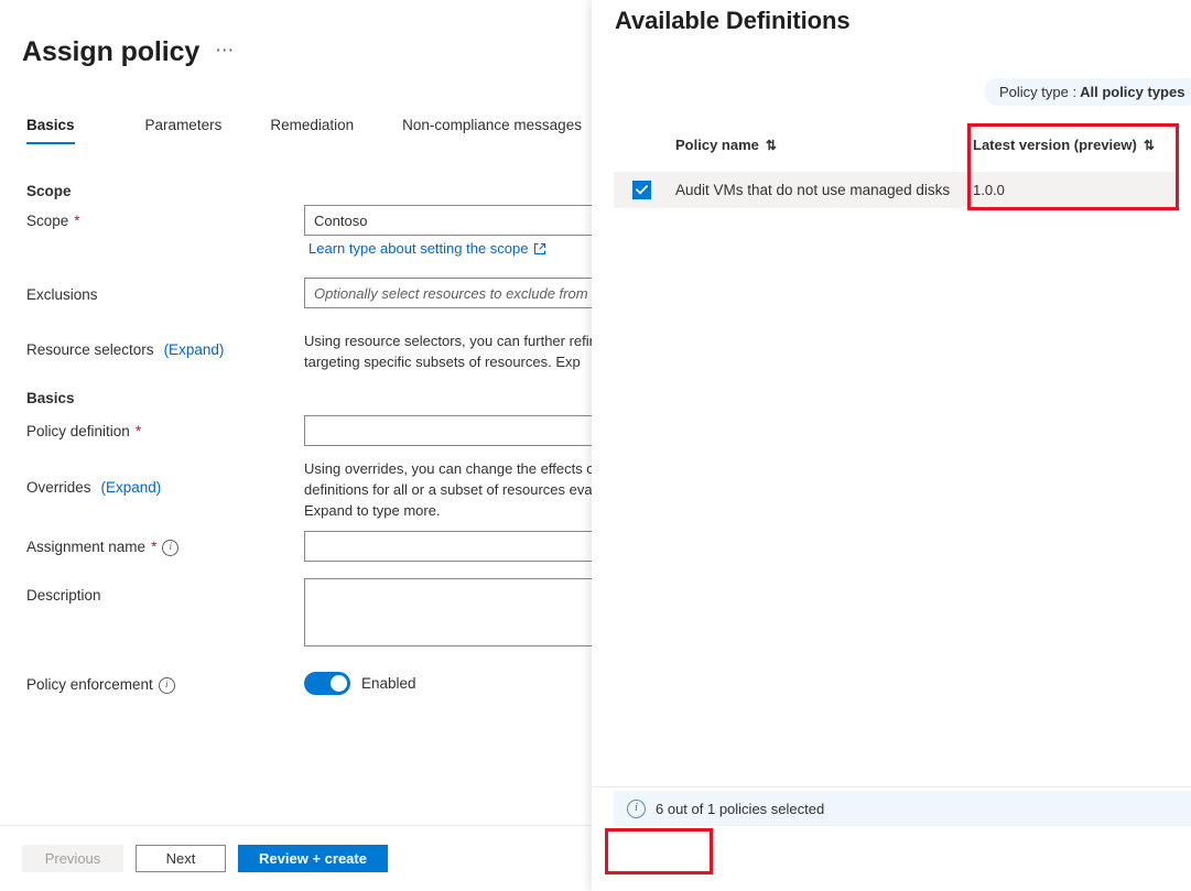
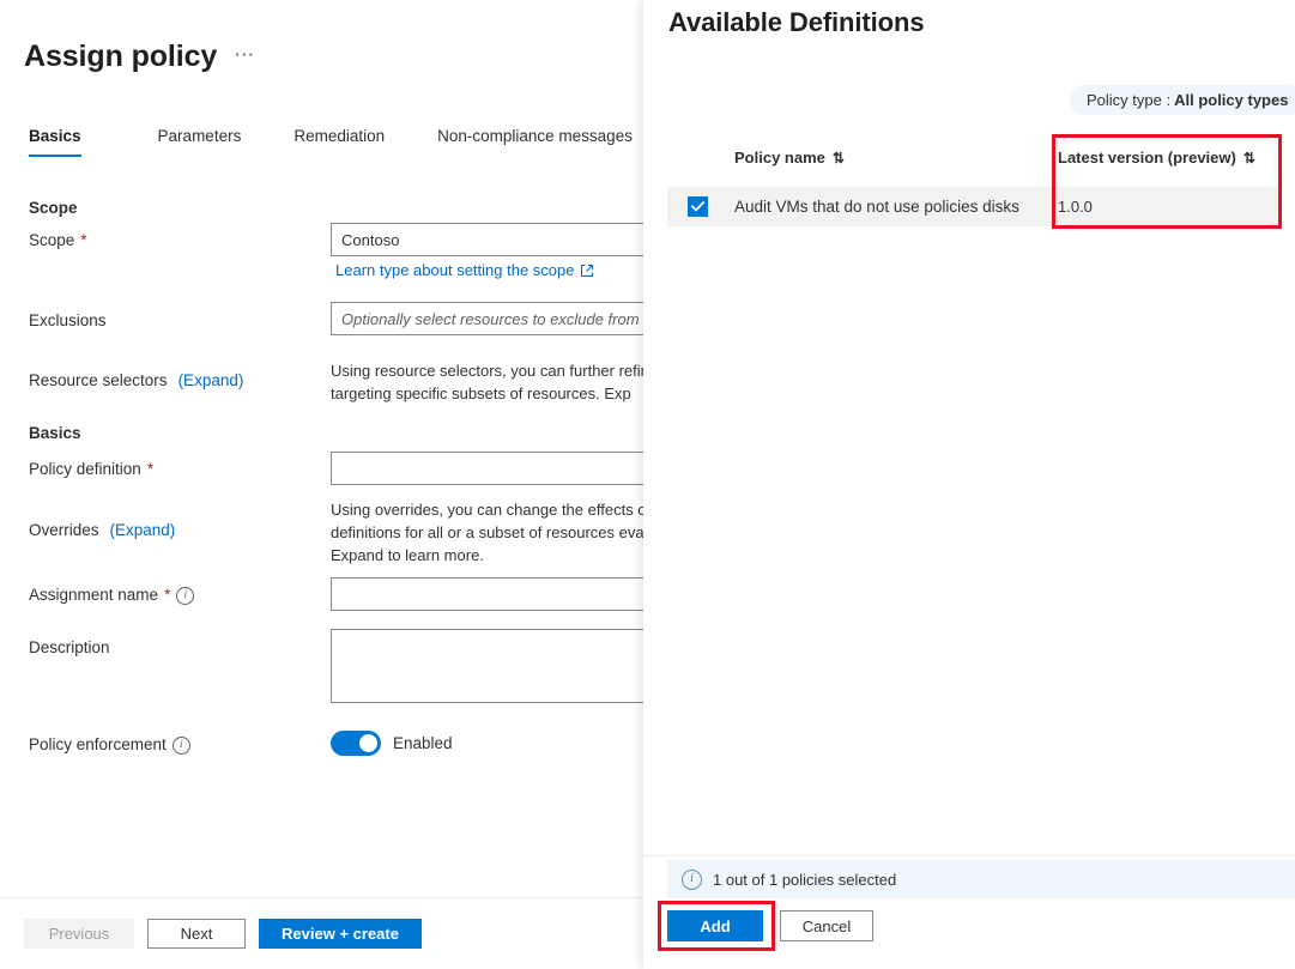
  Assign policy
  ⋯
  Basics
  Parameters
  Remediation
  Non-compliance messages
  Scope
  Scope
  *
  Contoso
  Learn type about setting the scope
  Exclusions
  Optionally select resources to exclude from
  Resource selectors
  (Expand)
  Using resource selectors, you can further refi targeting specific subsets of resources. Exp
  Basics
  Policy definition
  *
  Overrides
  (Expand)
- Using overrides, you can change the effects o definitions for all or a subset of resources eva Expand to type more.
+ Using overrides, you can change the effects o definitions for all or a subset of resources eva Expand to learn more.
  Assignment name
  *
  i
  Description
  Policy enforcement
  i
  Enabled
  Previous
  Next
  Review + create
  Available Definitions
  Policy type :
  All policy types
  Policy name
  ⇅
  Latest version (preview)
  ⇅
- Audit VMs that do not use managed disks
+ Audit VMs that do not use policies disks
  1.0.0
  i
- 6 out of 1 policies selected
+ 1 out of 1 policies selected
+ Add
+ Cancel
